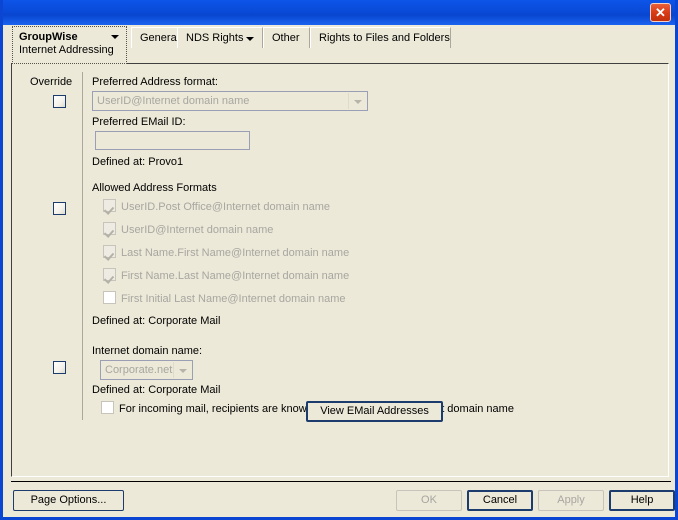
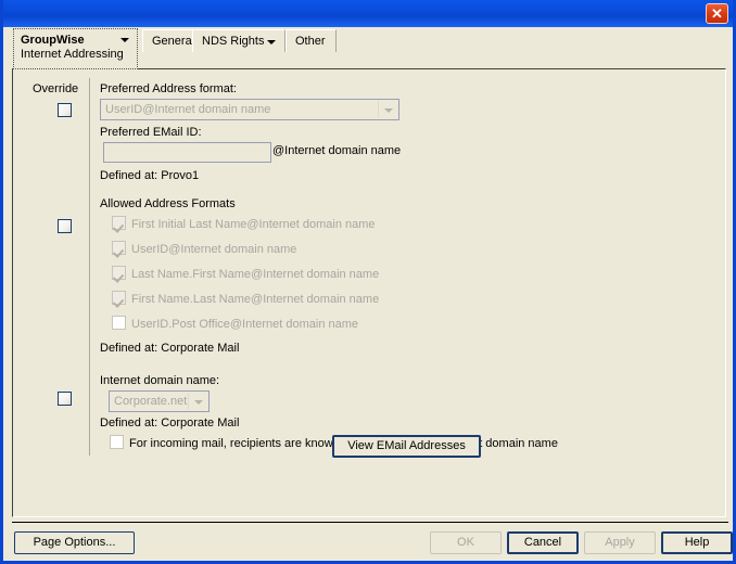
  ✕
  GroupWise
  Internet Addressing
  Genera
  NDS Rights
  Other
- Rights to Files and Folders
  Override
  Preferred Address format:
  UserID@Internet domain name
  Preferred EMail ID:
+ @Internet domain name
  Defined at: Provo1
  Allowed Address Formats
- UserID.Post Office@Internet domain name
+ First Initial Last Name@Internet domain name
  UserID@Internet domain name
  Last Name.First Name@Internet domain name
  First Name.Last Name@Internet domain name
- First Initial Last Name@Internet domain name
+ UserID.Post Office@Internet domain name
  Defined at: Corporate Mail
  Internet domain name:
  Corporate.net
  Defined at: Corporate Mail
  View EMail Addresses
  Page Options...
  OK
  Cancel
  Apply
  Help
